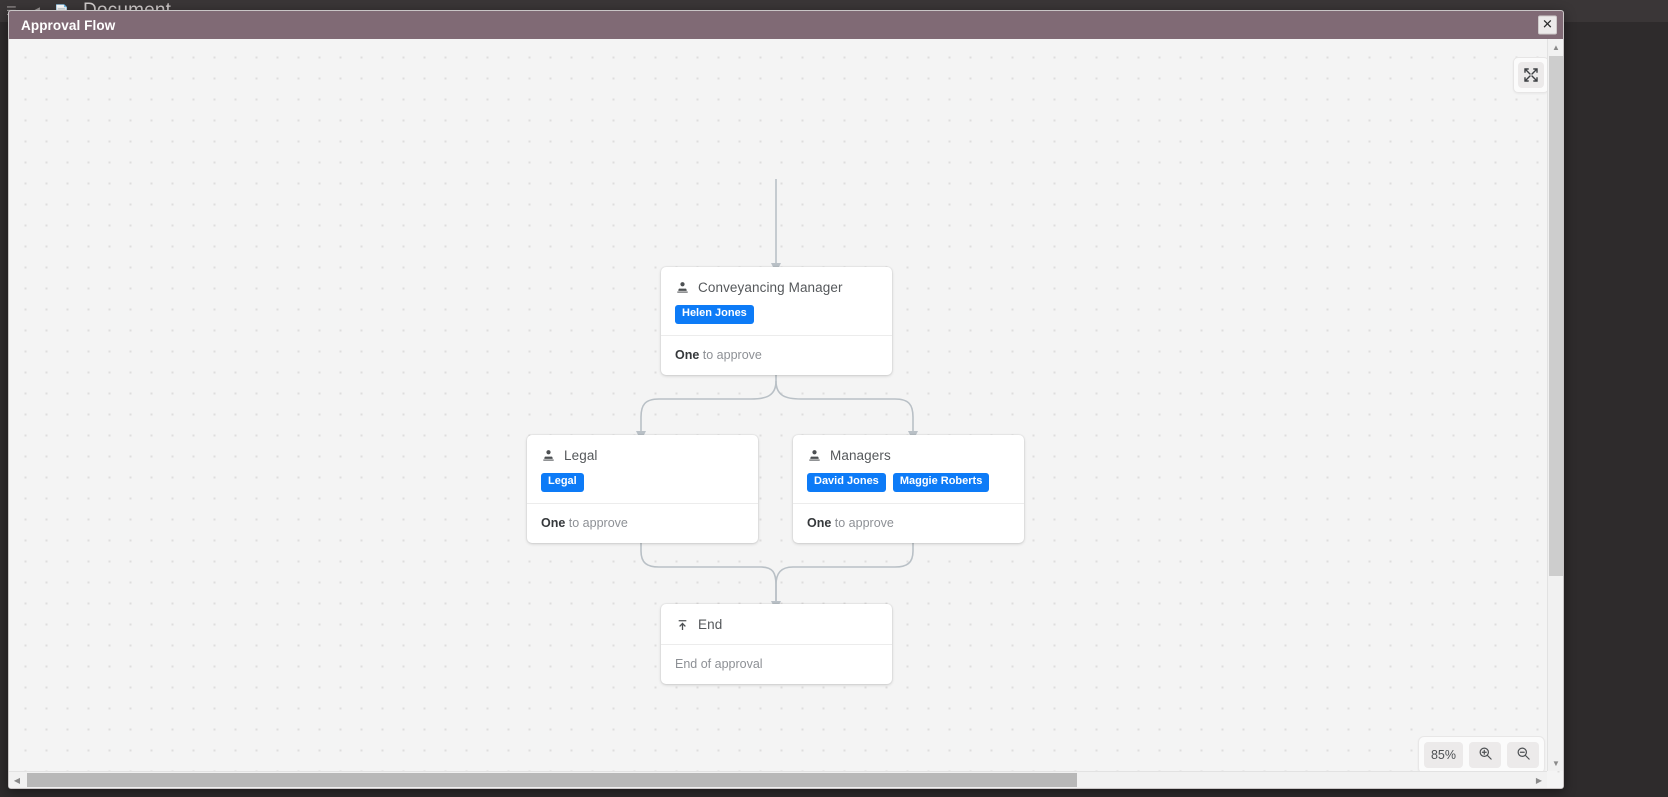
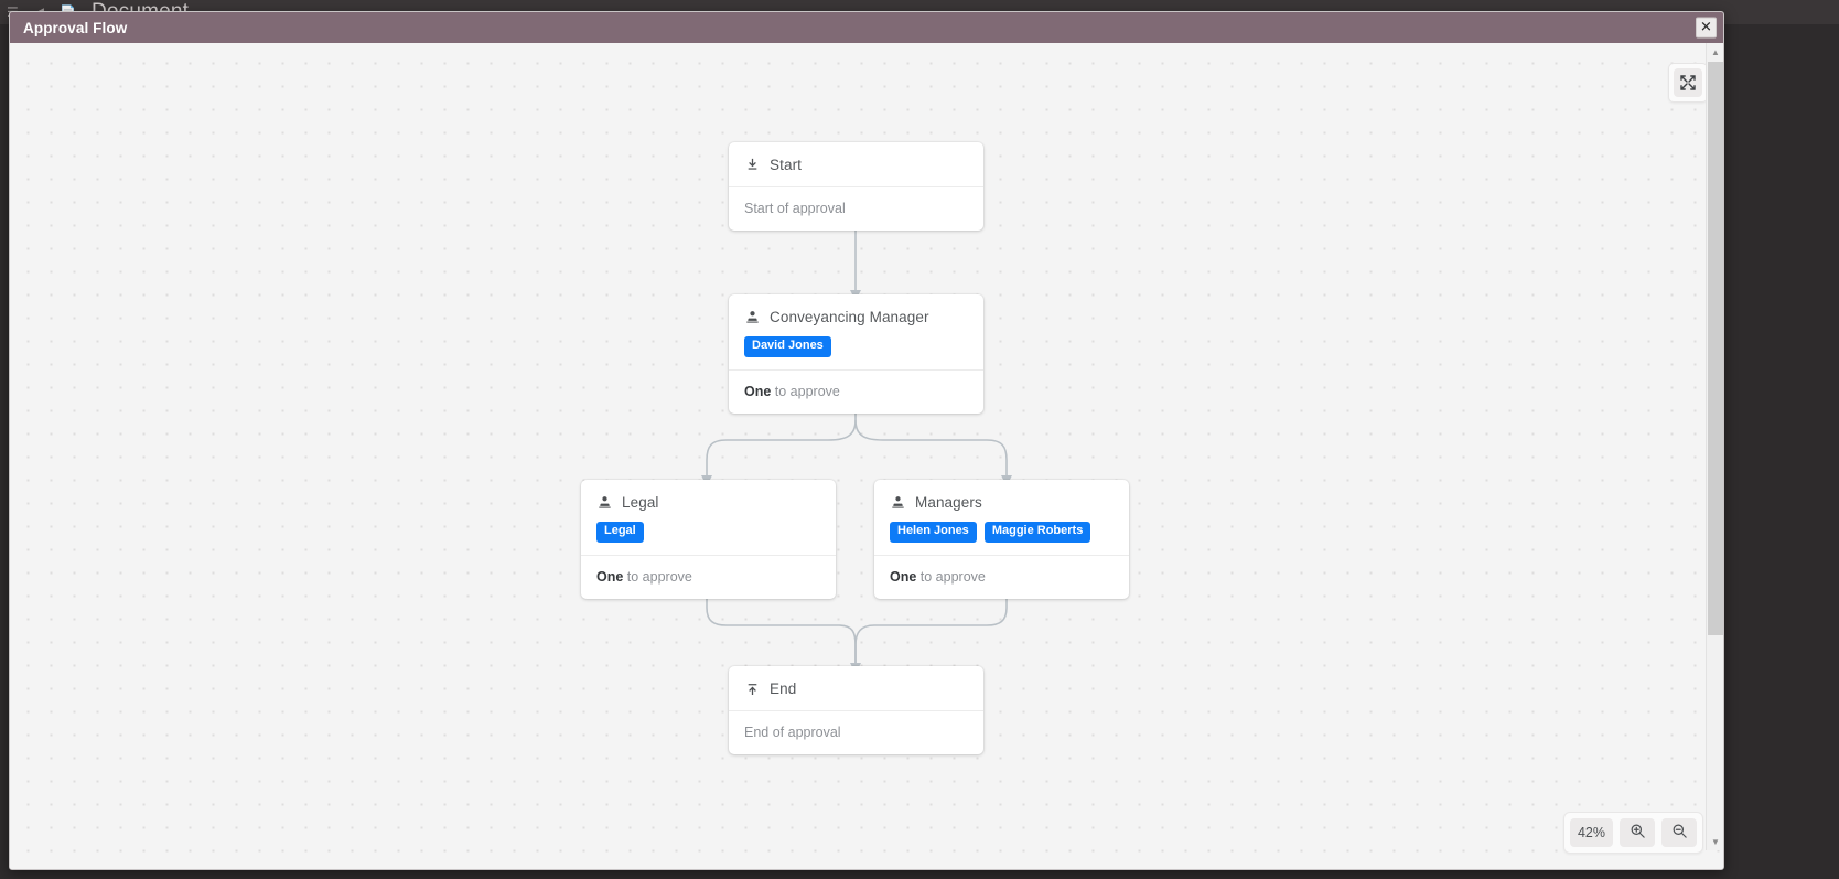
  Approval Flow
  ✕
+ Start
+ Start of approval
  Conveyancing Manager
- Helen Jones
+ David Jones
  One to approve
  Legal
  Legal
  One to approve
  Managers
- David Jones
+ Helen Jones
  Maggie Roberts
  One to approve
  End
  End of approval
- 85%
+ 42%
  ▲
  ▼
- ◀
- ▶
